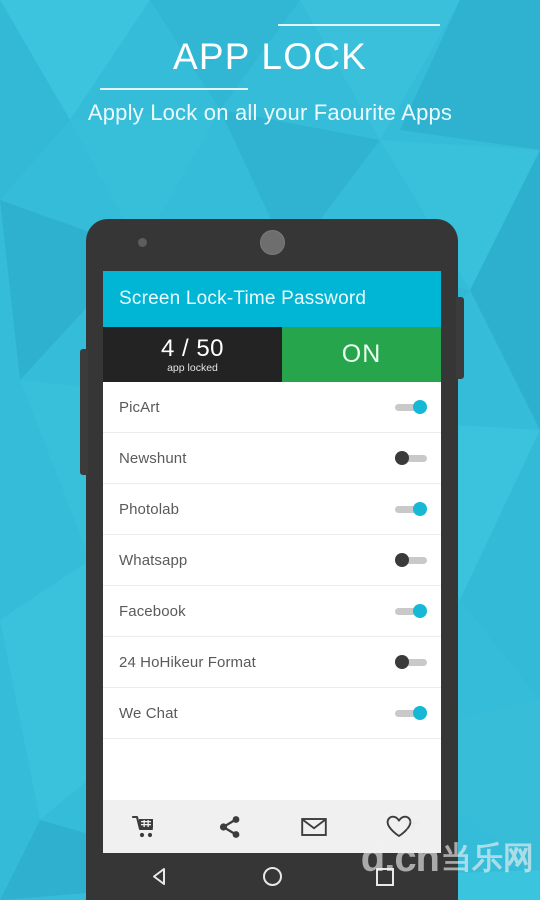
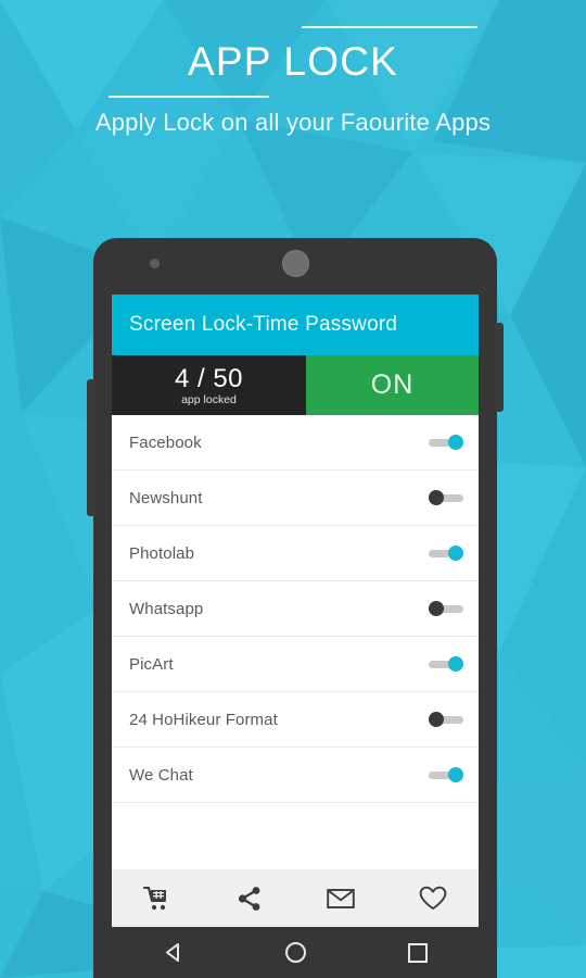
  APP LOCK
  Apply Lock on all your Faourite Apps
  Screen Lock-Time Password
  4 / 50
  app locked
  ON
- PicArt
+ Facebook
  Newshunt
  Photolab
  Whatsapp
- Facebook
+ PicArt
  24 HoHikeur Format
  We Chat
- ☞
- d.cn
- 当乐网
